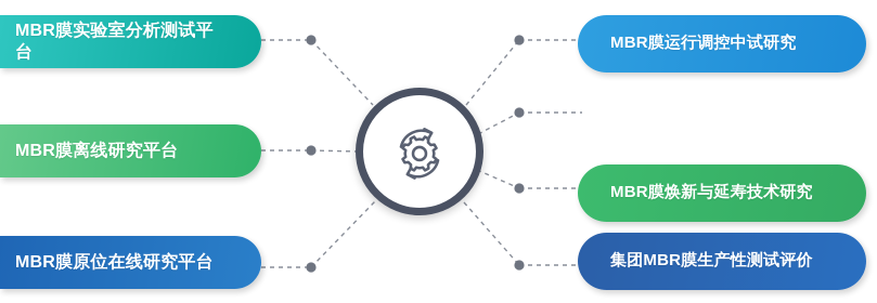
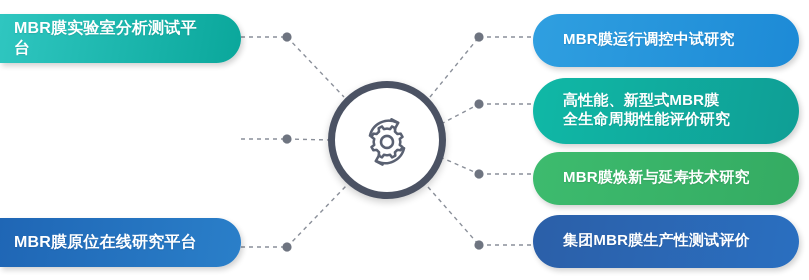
  MBR膜实验室分析测试平台
- MBR膜离线研究平台
  MBR膜原位在线研究平台
  MBR膜运行调控中试研究
+ 高性能、新型式MBR膜
+ 全生命周期性能评价研究
  MBR膜焕新与延寿技术研究
  集团MBR膜生产性测试评价
